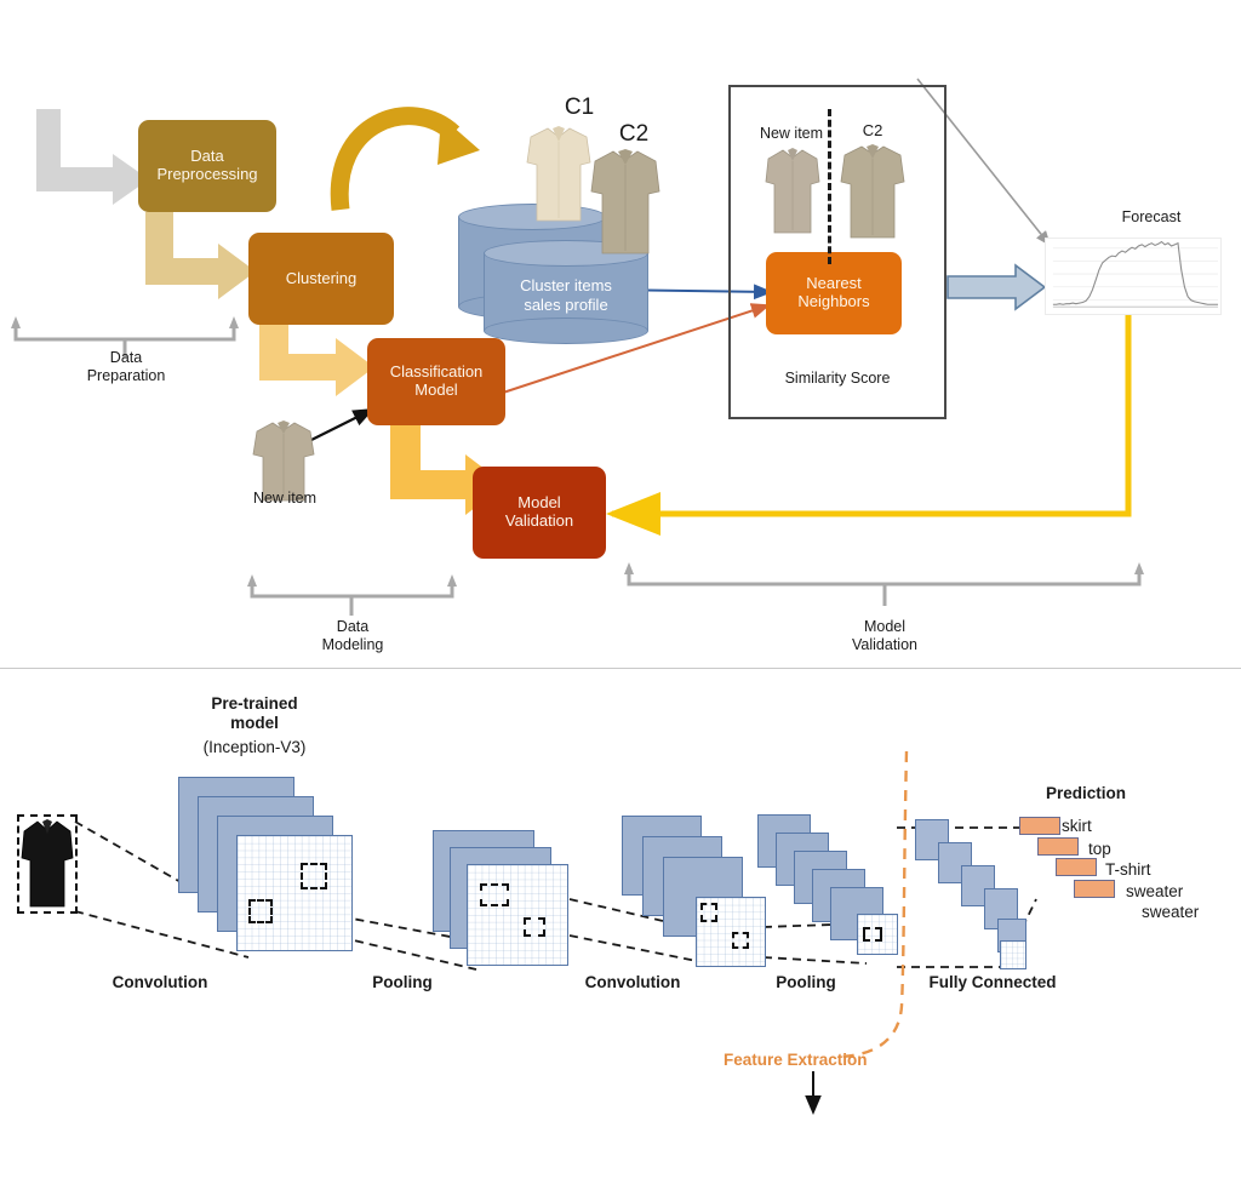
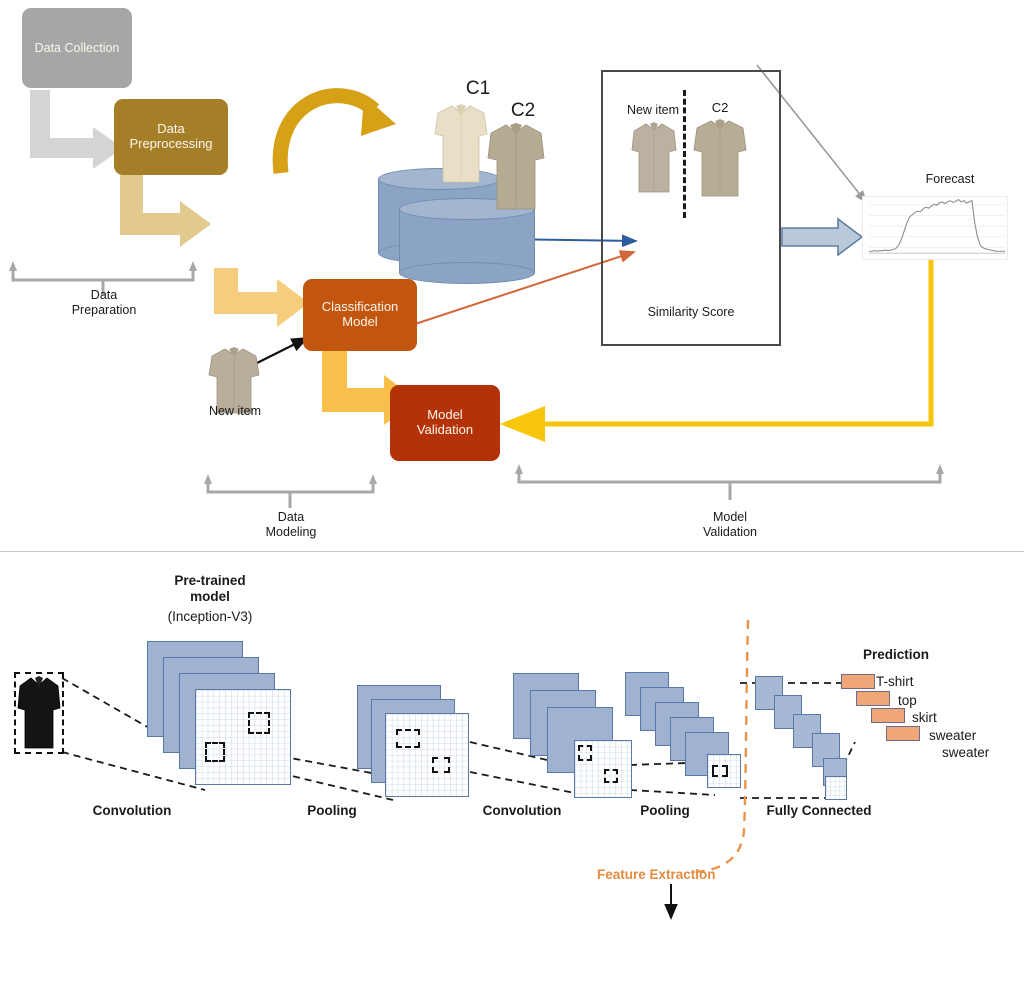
+ Data Collection
  Data
  Preprocessing
- Clustering
  Classification
  Model
- Nearest
- Neighbors
  Model
  Validation
- Cluster items
- sales profile
  C1
  C2
  New item
  New item
  C2
  Similarity Score
  Forecast
  Data
  Preparation
  Data
  Modeling
  Model
  Validation
  Pre-trained
  model
  (Inception-V3)
  Convolution
  Pooling
  Convolution
  Pooling
  Fully Connected
  Prediction
- skirt
+ T-shirt
  top
- T-shirt
+ skirt
  sweater
  sweater
  Feature Extraction
